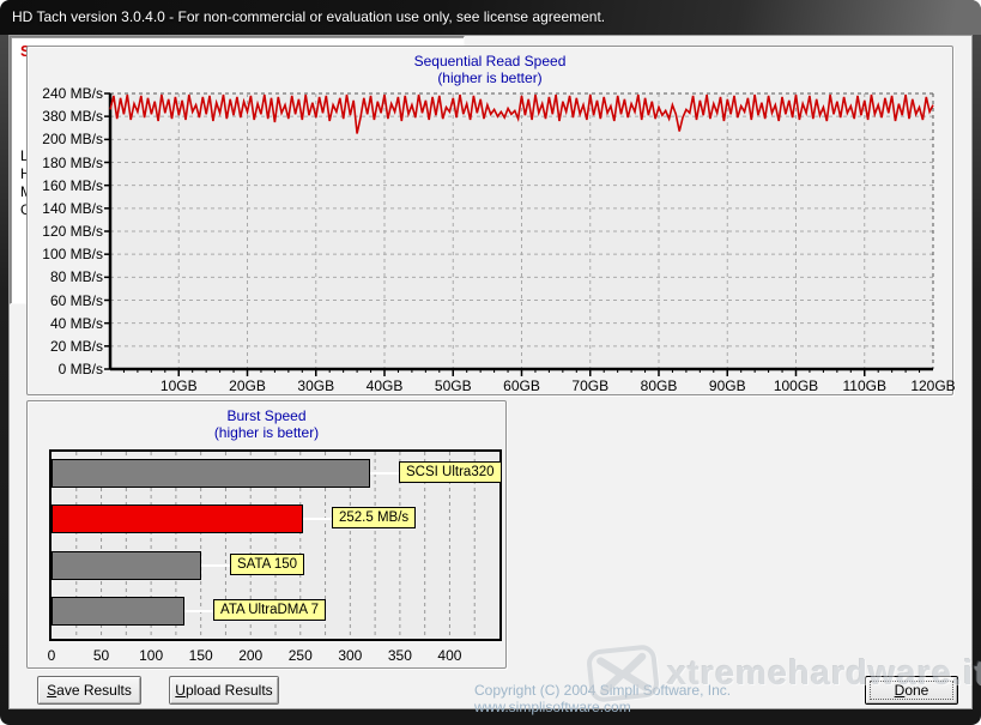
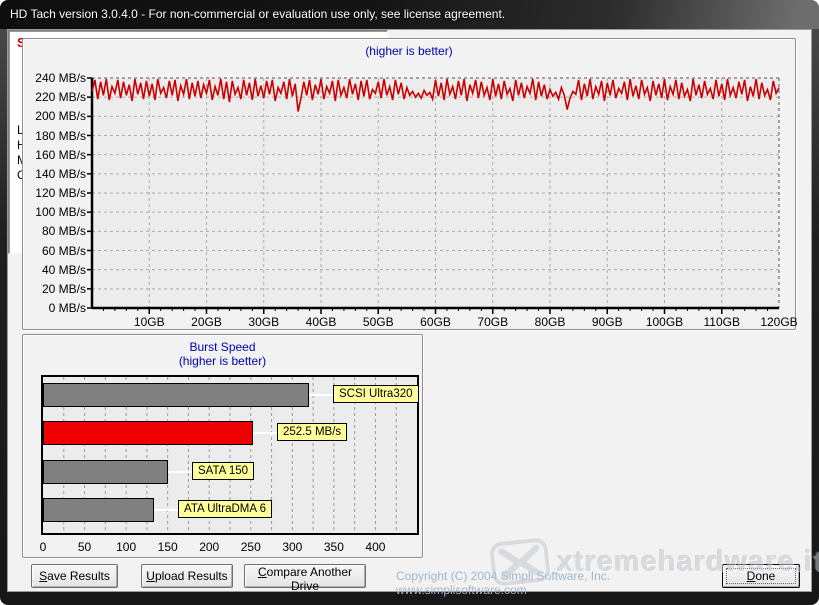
  HD Tach version 3.0.4.0 - For non-commercial or evaluation use only, see license agreement.
- Sequential Read Speed
  (higher is better)
  240 MB/s
- 380 MB/s
+ 220 MB/s
  200 MB/s
  180 MB/s
  160 MB/s
  140 MB/s
  120 MB/s
  100 MB/s
  80 MB/s
  60 MB/s
  40 MB/s
  20 MB/s
  0 MB/s
  10GB
  20GB
  30GB
  40GB
  50GB
  60GB
  70GB
  80GB
  90GB
  100GB
  110GB
  120GB
  Burst Speed
  (higher is better)
  SCSI Ultra320
  252.5 MB/s
  SATA 150
- ATA UltraDMA 7
+ ATA UltraDMA 6
  0
  50
  100
  150
  200
  250
  300
  350
  400
  Save Results
  Upload Results
+ Compare Another Drive
  Done
  Copyright (C) 2004 Simpli Software, Inc. www.simplisoftware.com
  xtremehardware.it
